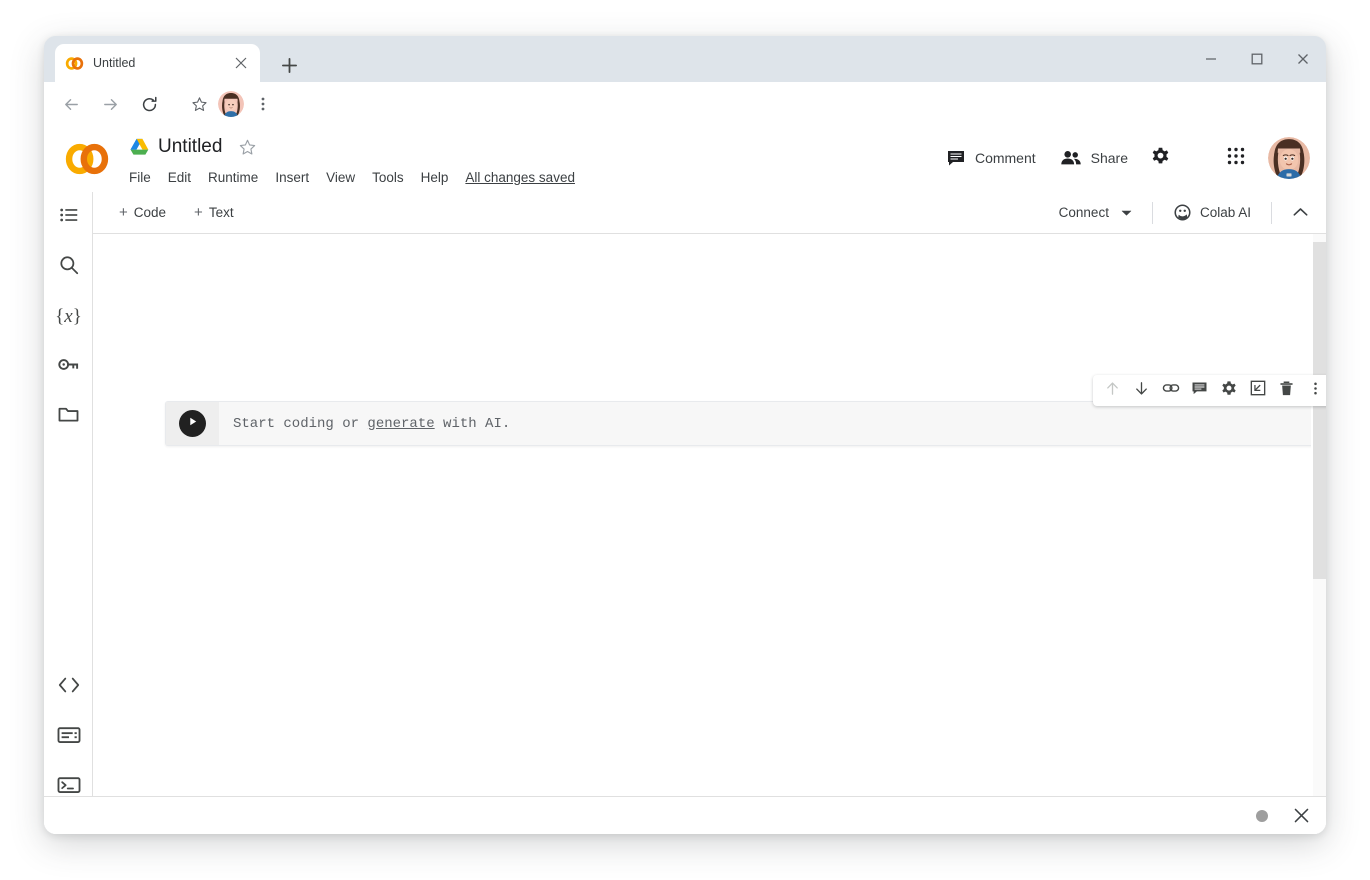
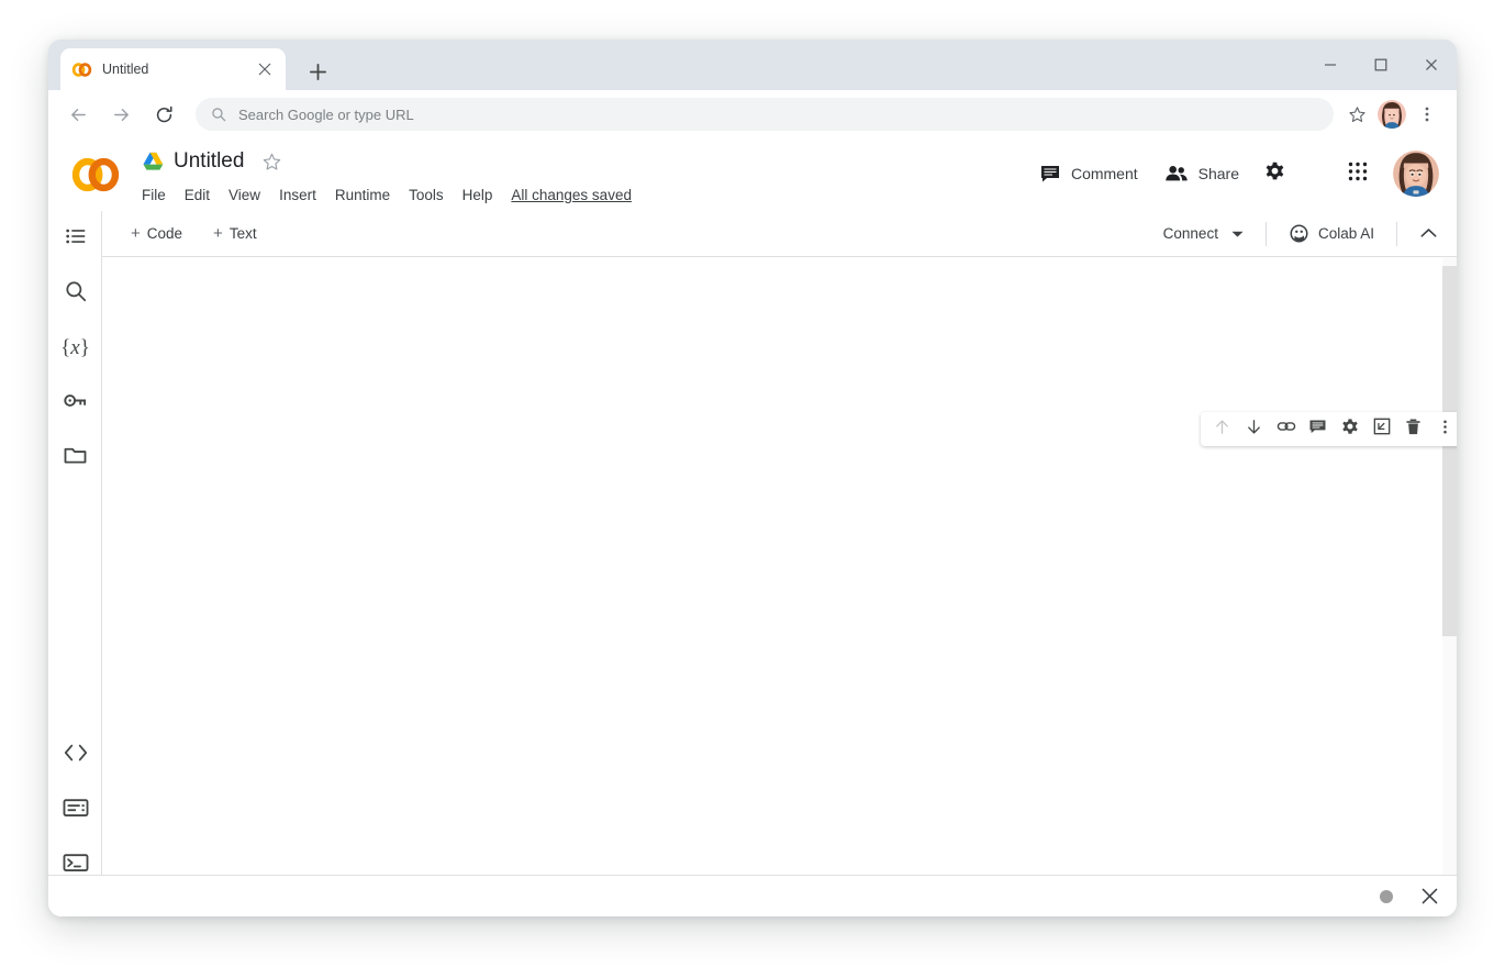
  Untitled
+ Search Google or type URL
  Untitled
  File
  Edit
- Runtime
+ View
  Insert
- View
+ Runtime
  Tools
  Help
  All changes saved
  Comment
  Share
  {x}
  +
  Code
  +
  Text
  Connect
  Colab AI
- Start coding or
- generate
- with AI.
